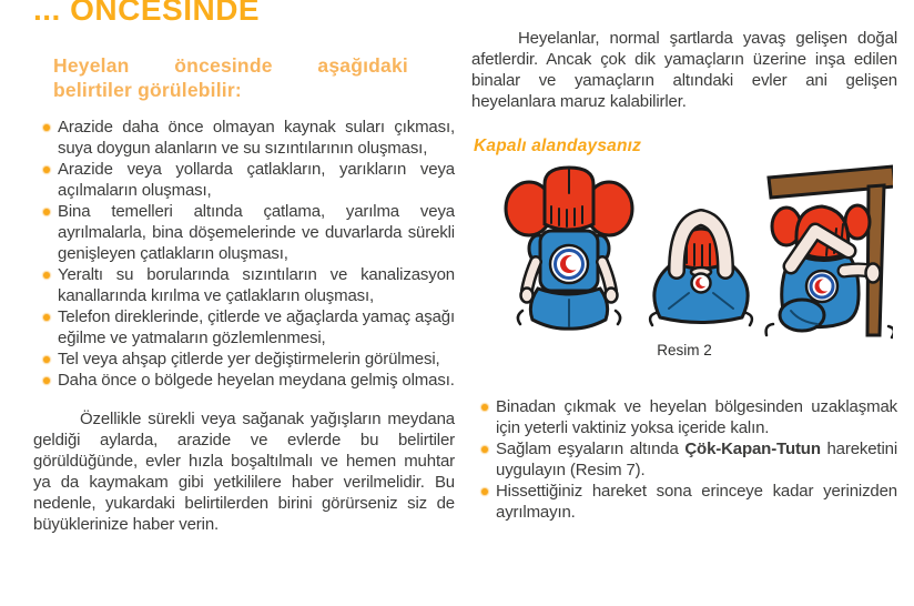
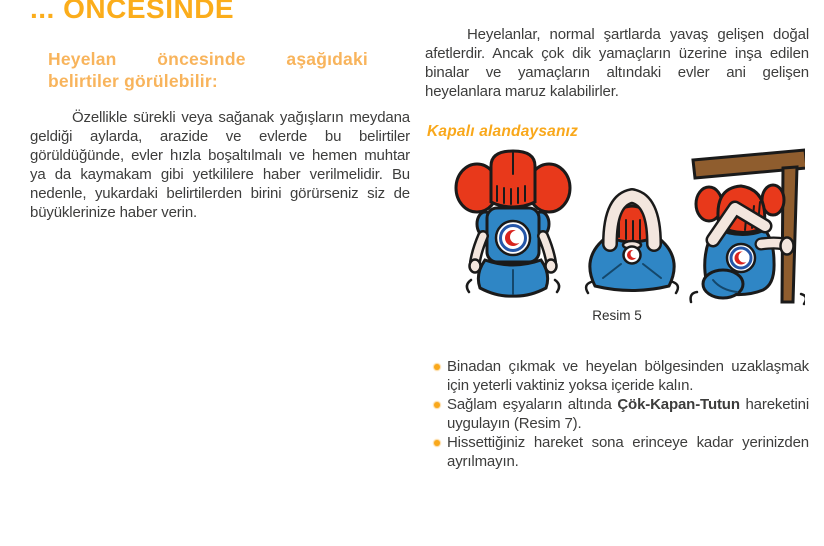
  ... ÖNCESİNDE
  Heyelan öncesinde aşağıdaki belirtiler görülebilir:
- Arazide daha önce olmayan kaynak suları çıkması, suya doygun alanların ve su sızıntılarının oluşması,
- Arazide veya yollarda çatlakların, yarıkların veya açılmaların oluşması,
- Bina temelleri altında çatlama, yarılma veya ayrılmalarla, bina döşemelerinde ve duvarlarda sürekli genişleyen çatlakların oluşması,
- Yeraltı su borularında sızıntıların ve kanalizasyon kanallarında kırılma ve çatlakların oluşması,
- Telefon direklerinde, çitlerde ve ağaçlarda yamaç aşağı eğilme ve yatmaların gözlemlenmesi,
- Tel veya ahşap çitlerde yer değiştirmelerin görülmesi,
- Daha önce o bölgede heyelan meydana gelmiş olması.
  Özellikle sürekli veya sağanak yağışların meydana geldiği aylarda, arazide ve evlerde bu belirtiler görüldüğünde, evler hızla boşaltılmalı ve hemen muhtar ya da kaymakam gibi yetkililere haber verilmelidir. Bu nedenle, yukardaki belirtilerden birini görürseniz siz de büyüklerinize haber verin.
  Heyelanlar, normal şartlarda yavaş gelişen doğal afetlerdir. Ancak çok dik yamaçların üzerine inşa edilen binalar ve yamaçların altındaki evler ani gelişen heyelanlara maruz kalabilirler.
  Kapalı alandaysanız
- Resim 2
+ Resim 5
  Binadan çıkmak ve heyelan bölgesinden uzaklaşmak için yeterli vaktiniz yoksa içeride kalın.
  Sağlam eşyaların altında Çök-Kapan-Tutun hareketini uygulayın (Resim 7).
  Hissettiğiniz hareket sona erinceye kadar yerinizden ayrılmayın.
